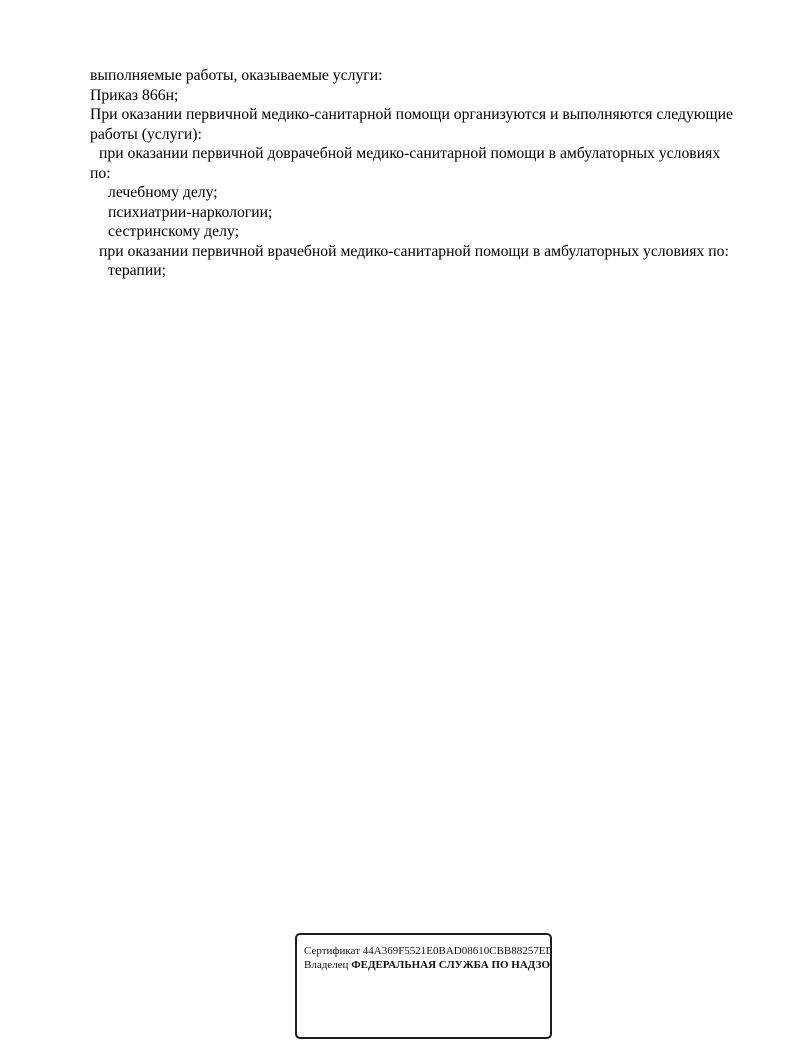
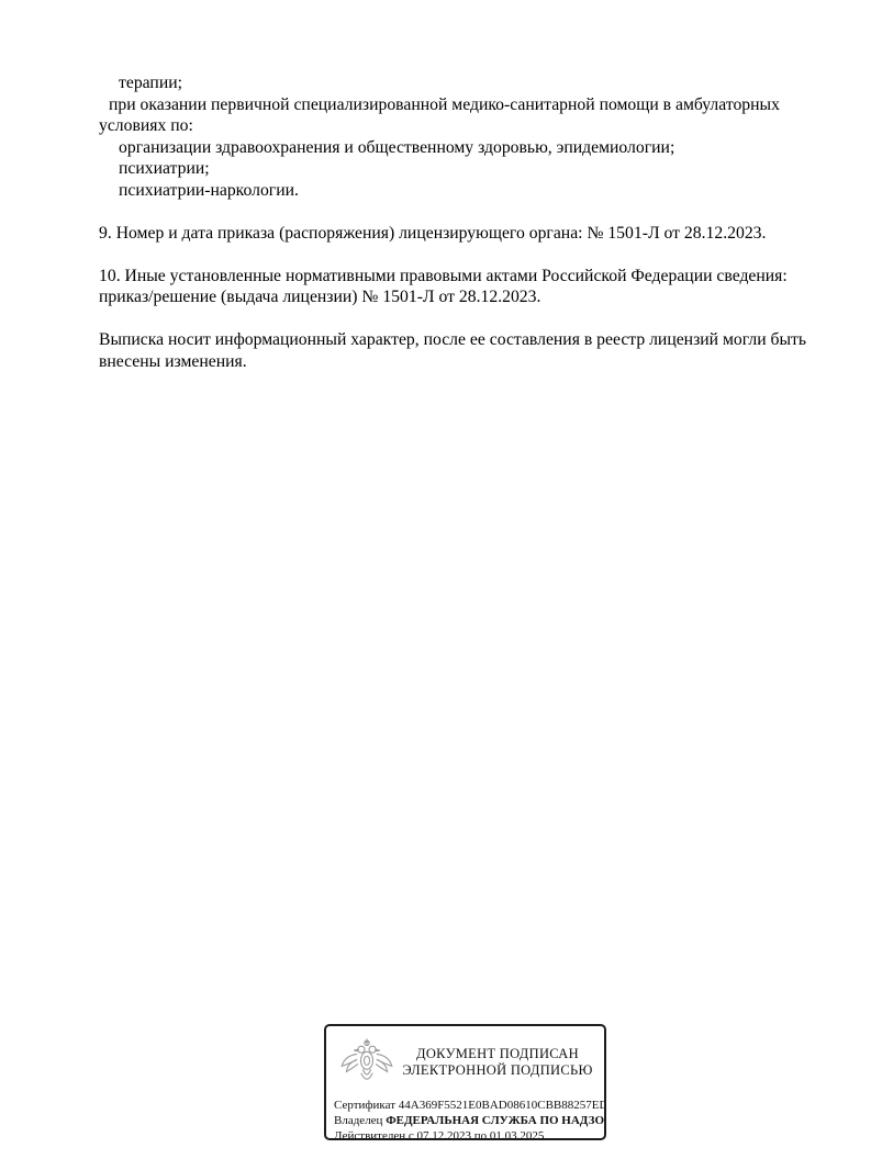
- выполняемые работы, оказываемые услуги:
- Приказ 866н;
- При оказании первичной медико-санитарной помощи организуются и выполняются следующие
- работы (услуги):
- при оказании первичной доврачебной медико-санитарной помощи в амбулаторных условиях
- по:
- лечебному делу;
- психиатрии-наркологии;
- сестринскому делу;
- при оказании первичной врачебной медико-санитарной помощи в амбулаторных условиях по:
  терапии;
+ при оказании первичной специализированной медико-санитарной помощи в амбулаторных
+ условиях по:
+ организации здравоохранения и общественному здоровью, эпидемиологии;
+ психиатрии;
+ психиатрии-наркологии.
+ 9. Номер и дата приказа (распоряжения) лицензирующего органа: № 1501-Л от 28.12.2023.
+ 10. Иные установленные нормативными правовыми актами Российской Федерации сведения:
+ приказ/решение (выдача лицензии) № 1501-Л от 28.12.2023.
+ Выписка носит информационный характер, после ее составления в реестр лицензий могли быть
+ внесены изменения.
+ ДОКУМЕНТ ПОДПИСАН
+ ЭЛЕКТРОННОЙ ПОДПИСЬЮ
  Сертификат 44A369F5521E0BAD08610CBB88257ED
  Владелец ФЕДЕРАЛЬНАЯ СЛУЖБА ПО НАДЗО
+ Действителен с 07.12.2023 по 01.03.2025
